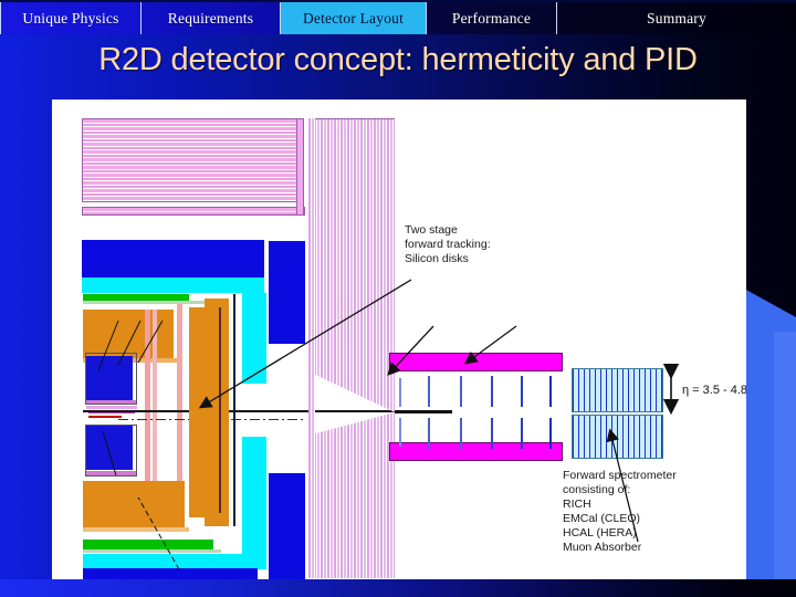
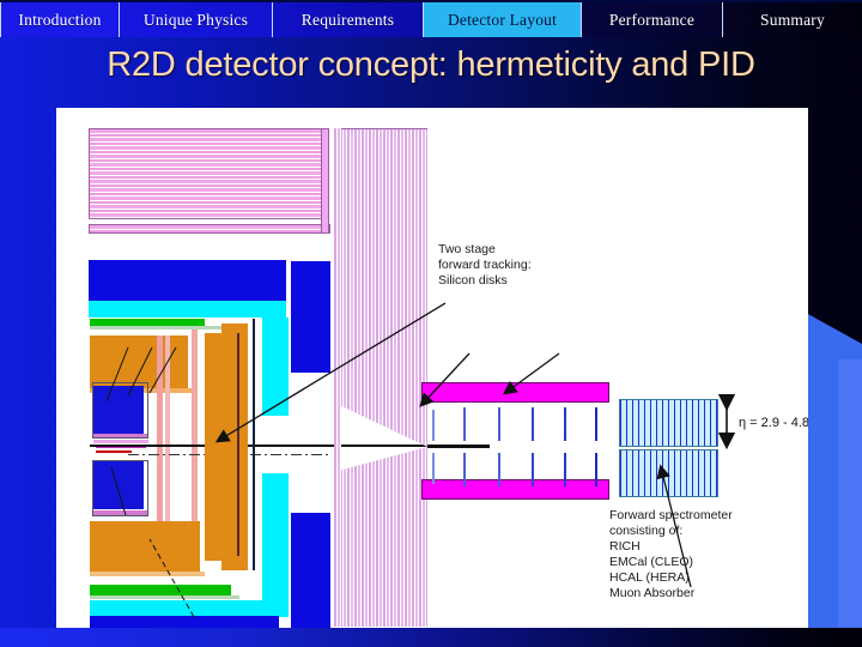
+ Introduction
  Unique Physics
  Requirements
  Detector Layout
  Performance
  Summary
  R2D detector concept: hermeticity and PID
  Two stage
  forward tracking:
  Silicon disks
- η = 3.5 - 4.8
+ η = 2.9 - 4.8
  Forward spectrometer
  consisting of:
  RICH
  EMCal (CLEO)
  HCAL (HERA)
  Muon Absorber
